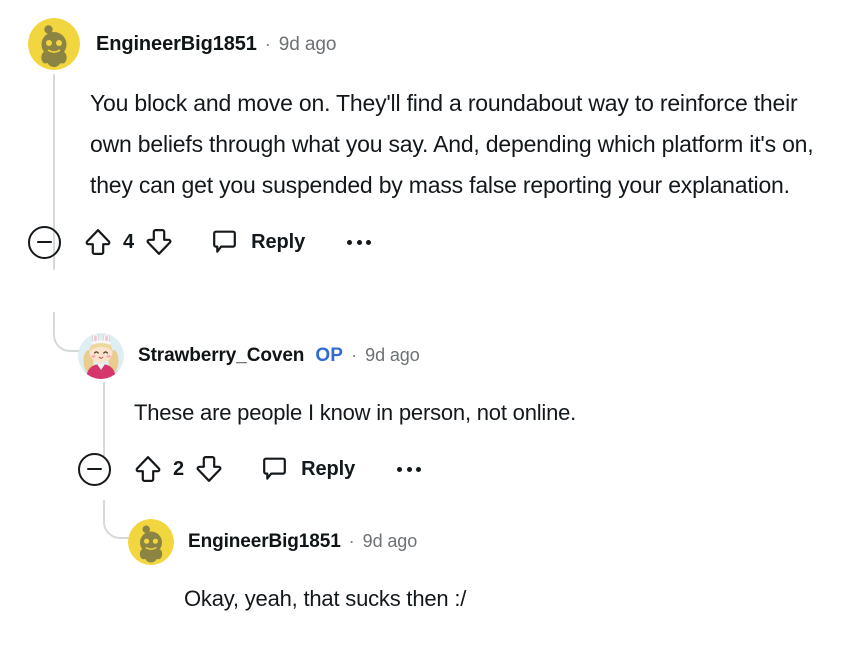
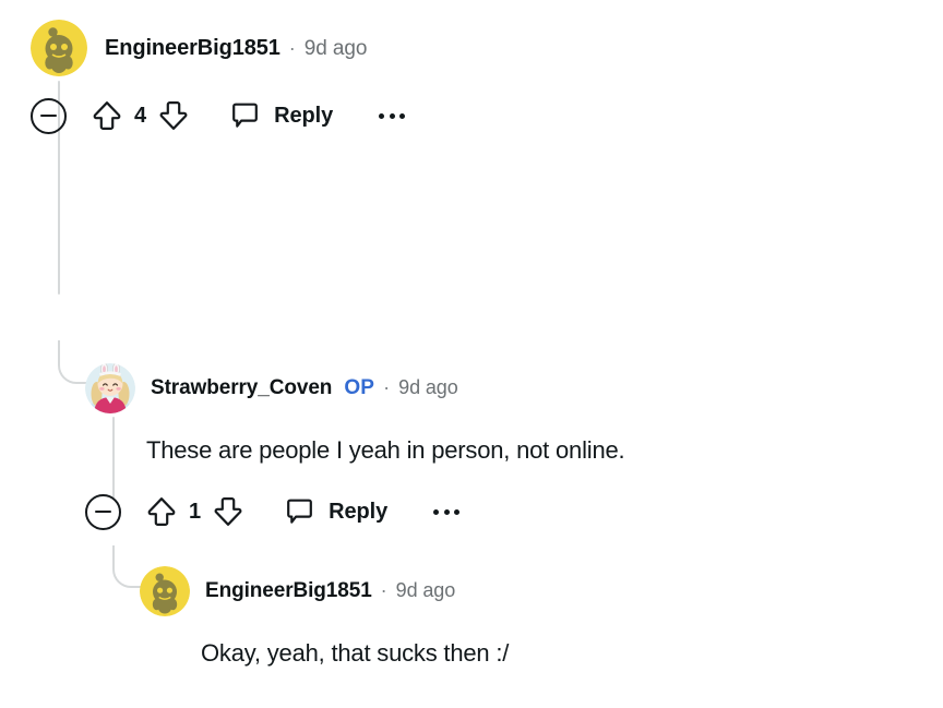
  EngineerBig1851
  ·
  9d ago
- You block and move on. They'll find a roundabout way to reinforce their own beliefs through what you say. And, depending which platform it's on, they can get you suspended by mass false reporting your explanation.
  4
  Reply
  Strawberry_Coven
  OP
  ·
  9d ago
- These are people I know in person, not online.
+ These are people I yeah in person, not online.
- 2
+ 1
  Reply
  EngineerBig1851
  ·
  9d ago
  Okay, yeah, that sucks then :/
